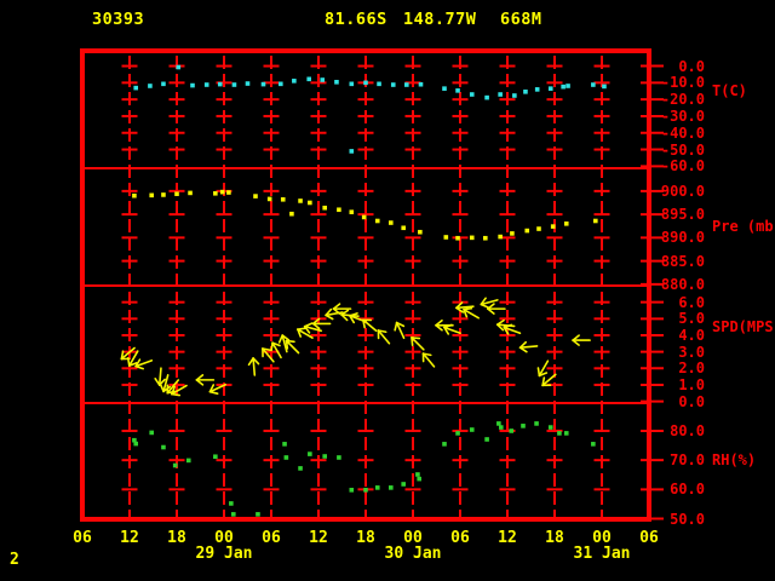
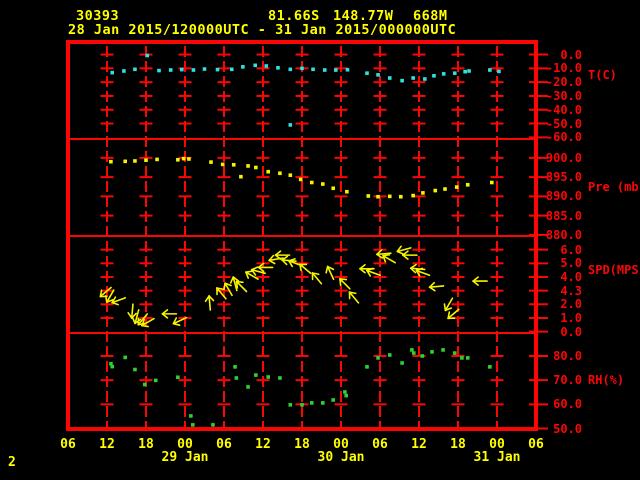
  30393
  81.66S
  148.77W
  668M
+ 28 Jan 2015/120000UTC - 31 Jan 2015/000000UTC
  0.0
  -10.0
  -20.0
  -30.0
  -40.0
  -50.0
  -60.0
  T(C)
  900.0
  895.0
  890.0
  885.0
  880.0
  Pre (mb
  6.0
  5.0
  4.0
- 3.0
+ 4.3
  2.0
  1.0
  0.0
  SPD(MPS
  80.0
  70.0
  60.0
  50.0
  RH(%)
  06
  12
  18
  00
  06
  12
  18
  00
  06
  12
  18
  00
  06
  29 Jan
  30 Jan
  31 Jan
  2
